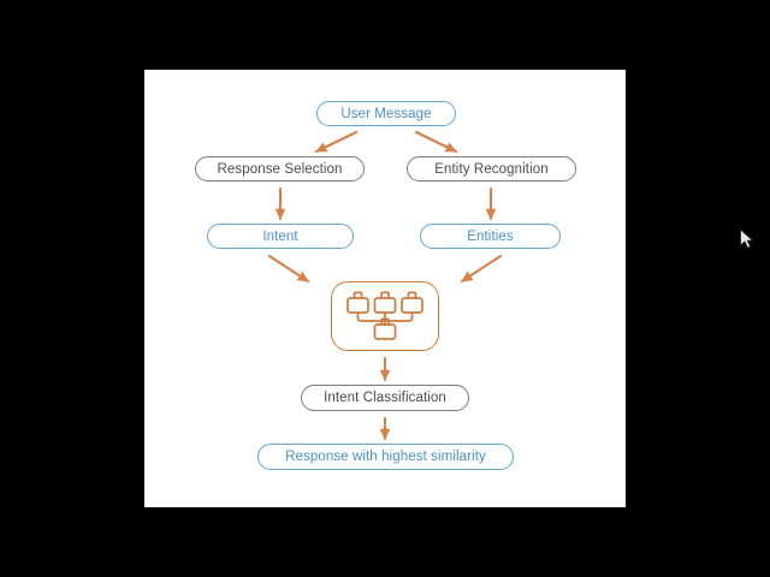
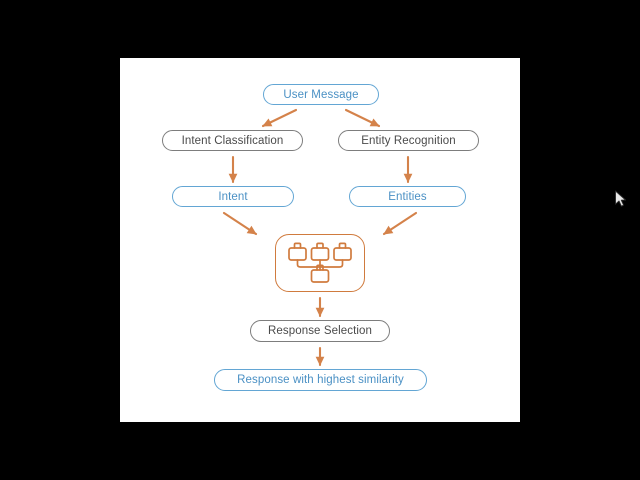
  User Message
- Response Selection
+ Intent Classification
  Entity Recognition
  Intent
  Entities
- Intent Classification
+ Response Selection
  Response with highest similarity
